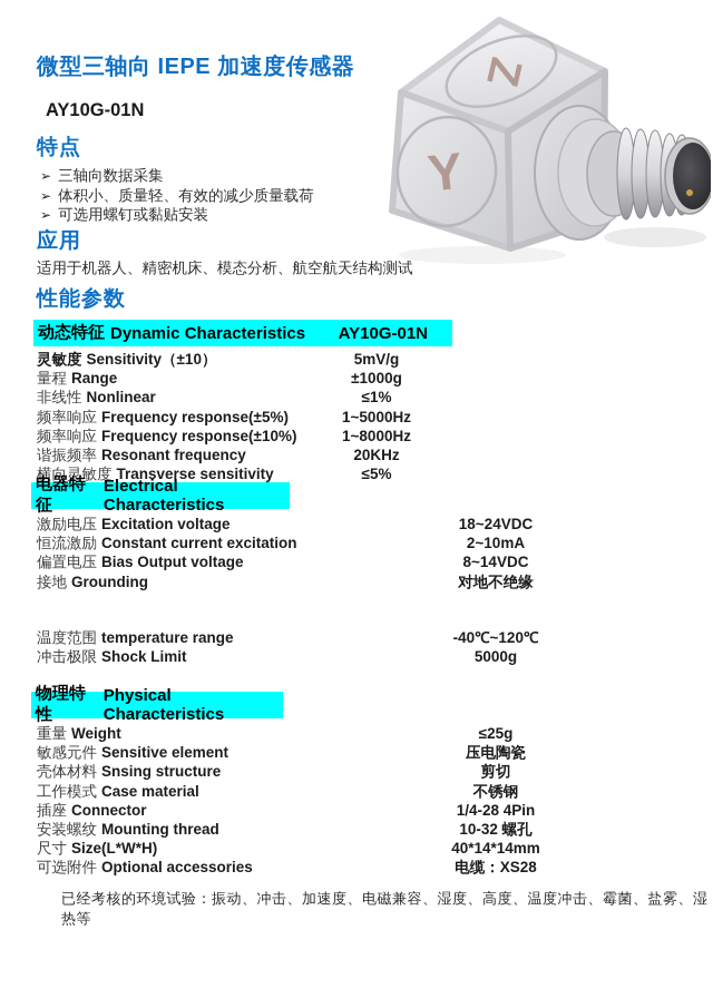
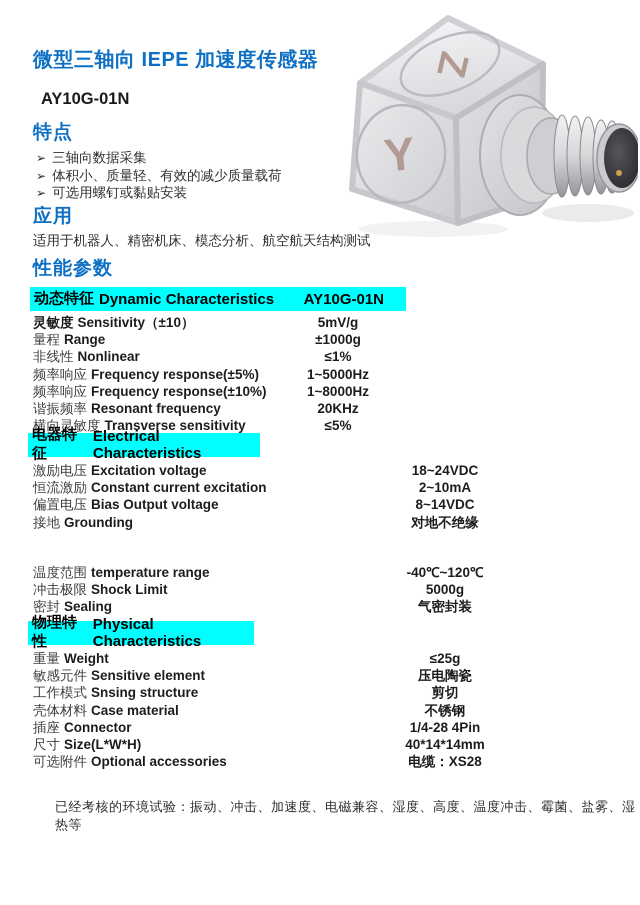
  微型三轴向 IEPE 加速度传感器
  AY10G-01N
  特点
  ➢ 三轴向数据采集
  ➢ 体积小、质量轻、有效的减少质量载荷
  ➢ 可选用螺钉或黏贴安装
  应用
  适用于机器人、精密机床、模态分析、航空航天结构测试
  性能参数
  动态特征
  Dynamic Characteristics
  AY10G-01N
  灵敏度 Sensitivity（±10）
  5mV/g
  量程 Range
  ±1000g
  非线性 Nonlinear
  ≤1%
  频率响应 Frequency response(±5%)
  1~5000Hz
  频率响应 Frequency response(±10%)
  1~8000Hz
  谐振频率 Resonant frequency
  20KHz
  横向灵敏度 Transverse sensitivity
  ≤5%
  电器特征
  Electrical Characteristics
  激励电压 Excitation voltage
  18~24VDC
  恒流激励 Constant current excitation
  2~10mA
  偏置电压 Bias Output voltage
  8~14VDC
  接地 Grounding
  对地不绝缘
  温度范围 temperature range
  -40℃~120℃
  冲击极限 Shock Limit
  5000g
+ 密封 Sealing
+ 气密封装
  物理特性
  Physical Characteristics
  重量 Weight
  ≤25g
  敏感元件 Sensitive element
  压电陶瓷
- 壳体材料 Snsing structure
+ 工作模式 Snsing structure
  剪切
- 工作模式 Case material
+ 壳体材料 Case material
  不锈钢
  插座 Connector
  1/4-28 4Pin
- 安装螺纹 Mounting thread
- 10-32 螺孔
  尺寸 Size(L*W*H)
  40*14*14mm
  可选附件 Optional accessories
  电缆：XS28
  已经考核的环境试验：振动、冲击、加速度、电磁兼容、湿度、高度、温度冲击、霉菌、盐雾、湿热等
